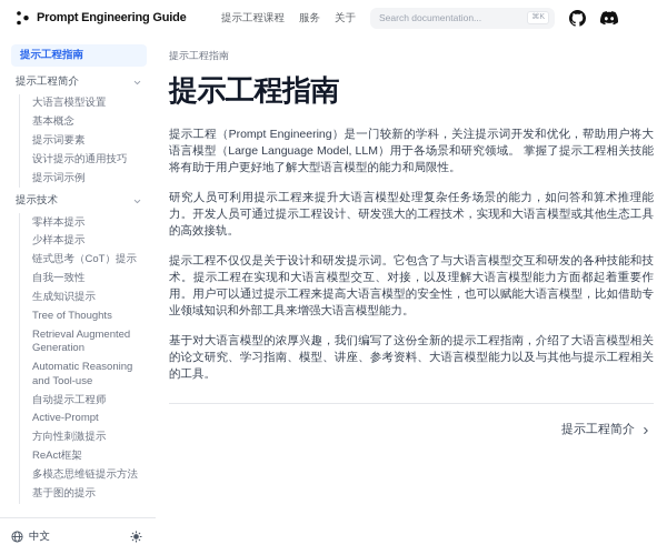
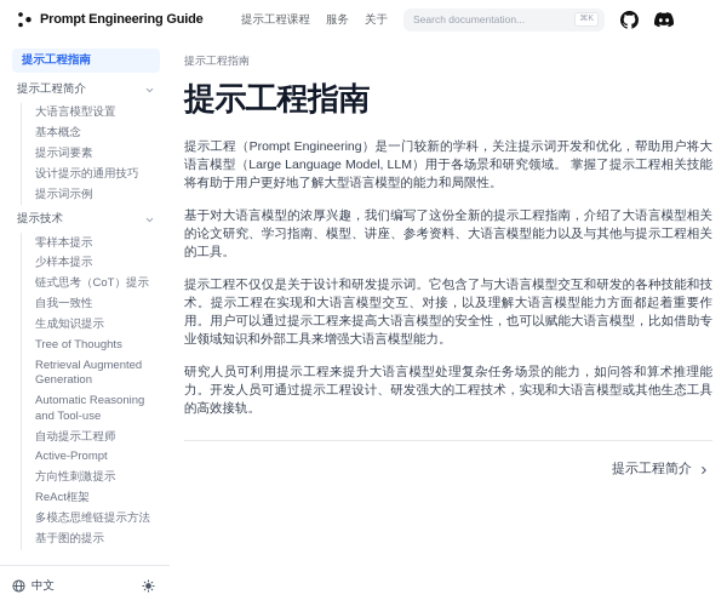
  Prompt Engineering Guide
  提示工程课程
  服务
  关于
  Search documentation...
  提示工程指南
  提示工程简介
  大语言模型设置
  基本概念
  提示词要素
  设计提示的通用技巧
  提示词示例
  提示技术
  零样本提示
  少样本提示
  链式思考（CoT）提示
  自我一致性
  生成知识提示
  Tree of Thoughts
  Retrieval Augmented Generation
  Automatic Reasoning and Tool-use
  自动提示工程师
  Active-Prompt
  方向性刺激提示
  ReAct框架
  多模态思维链提示方法
  基于图的提示
  中文
  提示工程指南
  提示工程指南
  提示工程（Prompt Engineering）是一门较新的学科，关注提示词开发和优化，帮助用户将大语言模型（Large Language Model, LLM）用于各场景和研究领域。 掌握了提示工程相关技能将有助于用户更好地了解大型语言模型的能力和局限性。
- 研究人员可利用提示工程来提升大语言模型处理复杂任务场景的能力，如问答和算术推理能力。开发人员可通过提示工程设计、研发强大的工程技术，实现和大语言模型或其他生态工具的高效接轨。
+ 基于对大语言模型的浓厚兴趣，我们编写了这份全新的提示工程指南，介绍了大语言模型相关的论文研究、学习指南、模型、讲座、参考资料、大语言模型能力以及与其他与提示工程相关的工具。
  提示工程不仅仅是关于设计和研发提示词。它包含了与大语言模型交互和研发的各种技能和技术。提示工程在实现和大语言模型交互、对接，以及理解大语言模型能力方面都起着重要作用。用户可以通过提示工程来提高大语言模型的安全性，也可以赋能大语言模型，比如借助专业领域知识和外部工具来增强大语言模型能力。
- 基于对大语言模型的浓厚兴趣，我们编写了这份全新的提示工程指南，介绍了大语言模型相关的论文研究、学习指南、模型、讲座、参考资料、大语言模型能力以及与其他与提示工程相关的工具。
+ 研究人员可利用提示工程来提升大语言模型处理复杂任务场景的能力，如问答和算术推理能力。开发人员可通过提示工程设计、研发强大的工程技术，实现和大语言模型或其他生态工具的高效接轨。
  提示工程简介
